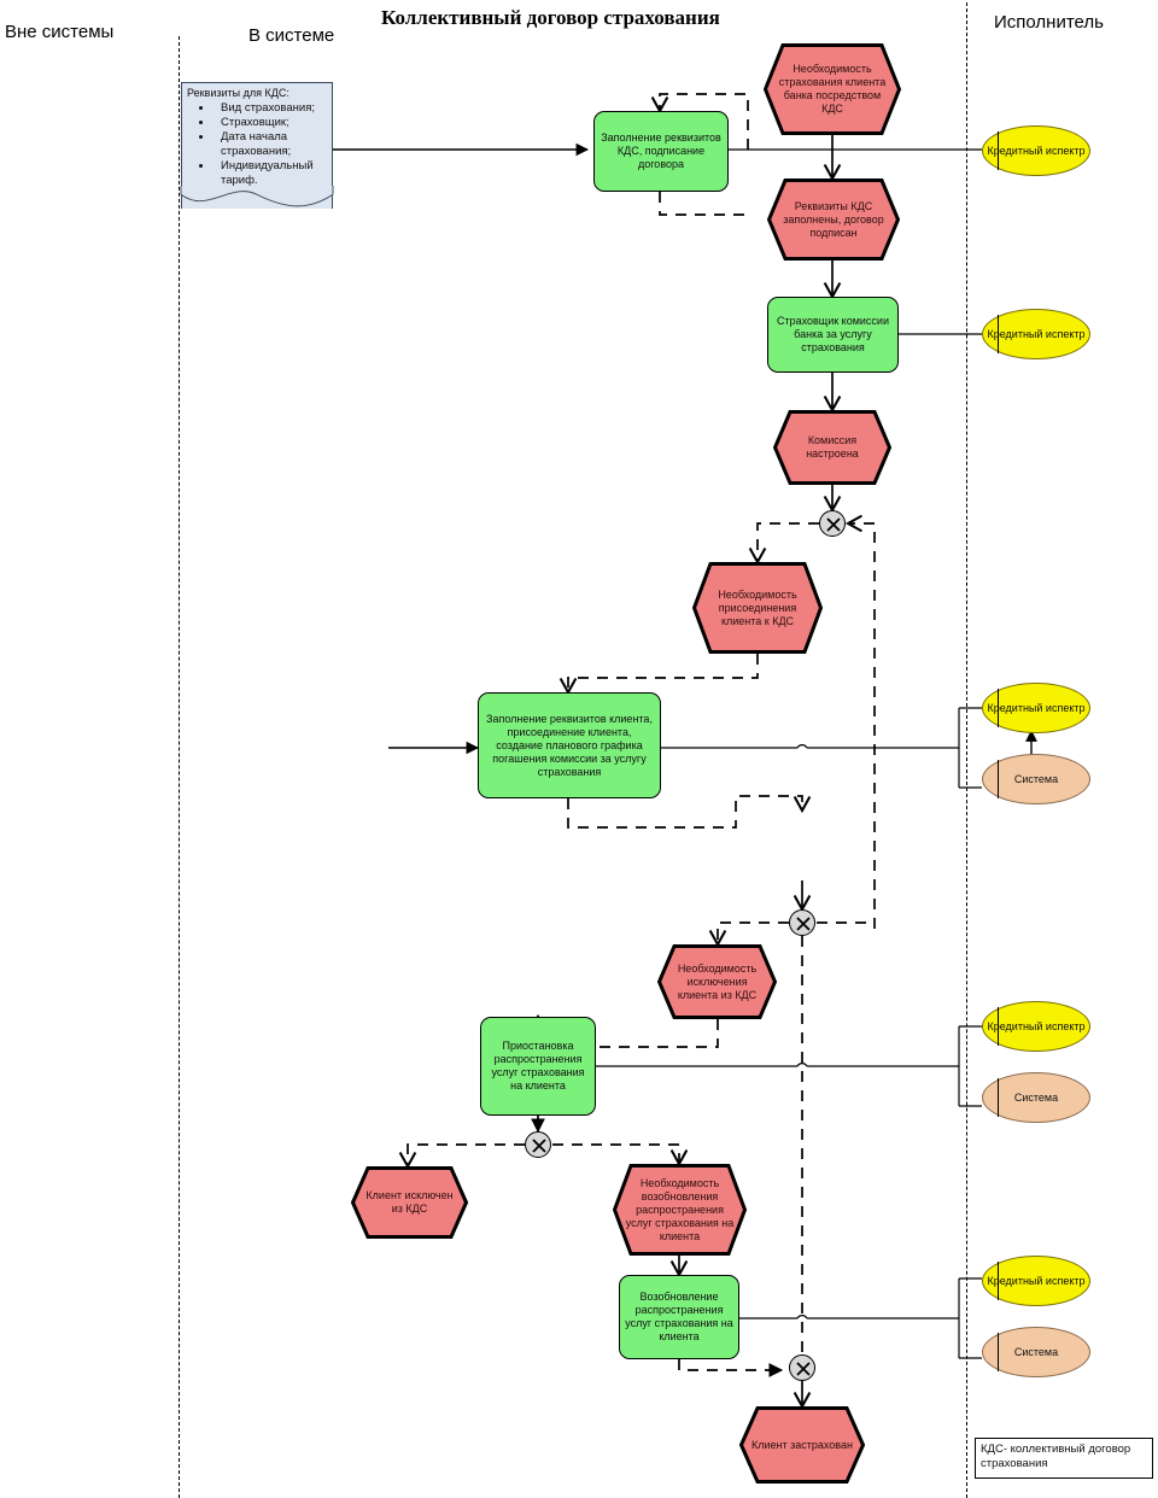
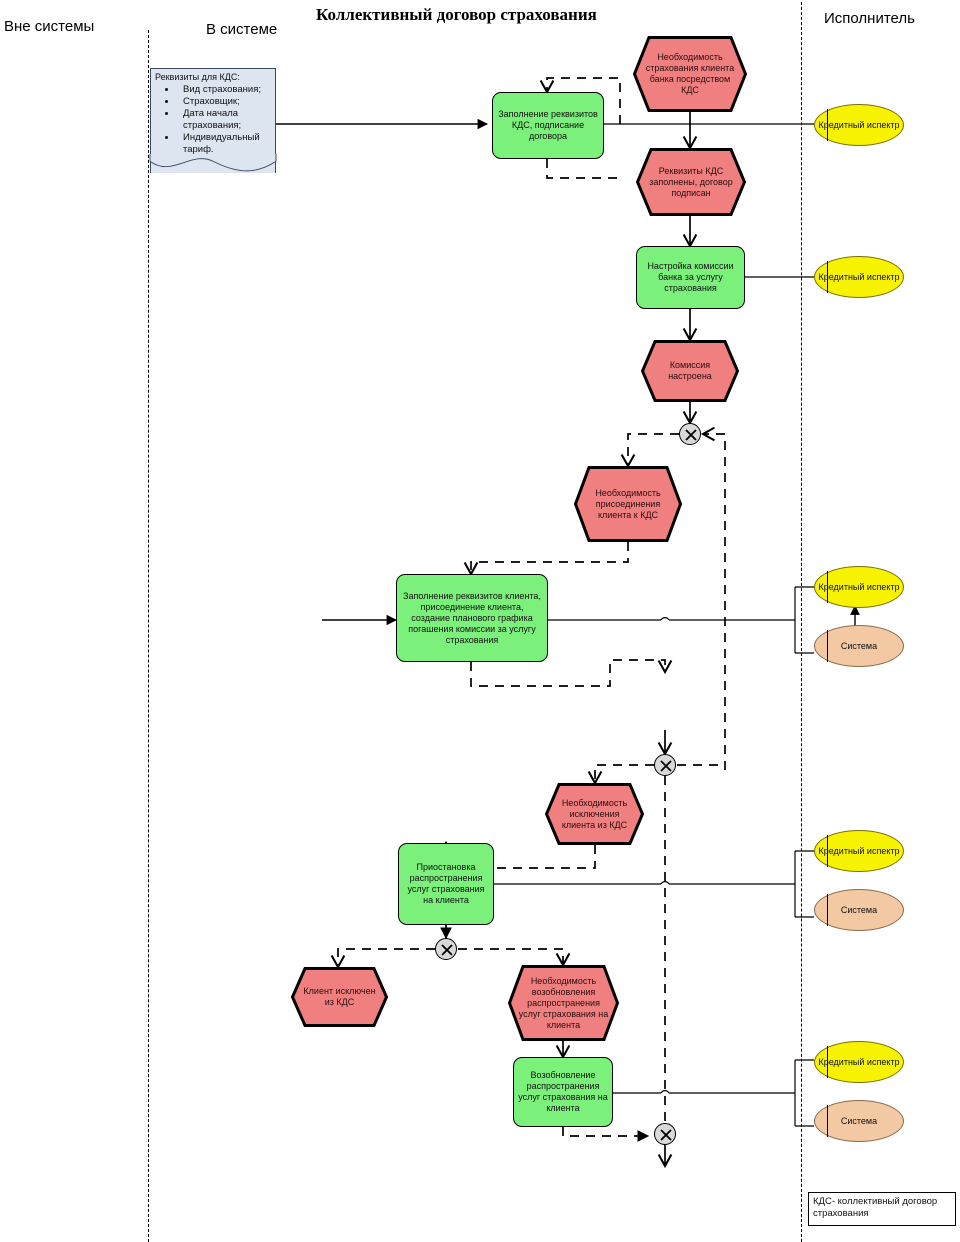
  Коллективный договор страхования
  Вне системы
  В системе
  Исполнитель
  Реквизиты для КДС:
  Вид страхования;
  Страховщик;
  Дата начала страхования;
  Индивидуальный тариф.
  Заполнение реквизитов КДС, подписание договора
- Страховщик комиссии банка за услугу страхования
+ Настройка комиссии банка за услугу страхования
  Заполнение реквизитов клиента, присоединение клиента, создание планового графика погашения комиссии за услугу страхования
  Приостановка распространения услуг страхования на клиента
  Возобновление распространения услуг страхования на клиента
  Необходимость страхования клиента банка посредством КДС
  Реквизиты КДС заполнены, договор подписан
  Комиссия настроена
  Необходимость присоединения клиента к КДС
  Необходимость исключения клиента из КДС
  Клиент исключен из КДС
  Необходимость возобновления распространения услуг страхования на клиента
- Клиент застрахован
  Кредитный испектр
  Кредитный испектр
  Кредитный испектр
  Система
  Кредитный испектр
  Система
  Кредитный испектр
  Система
  КДС- коллективный договор страхования
